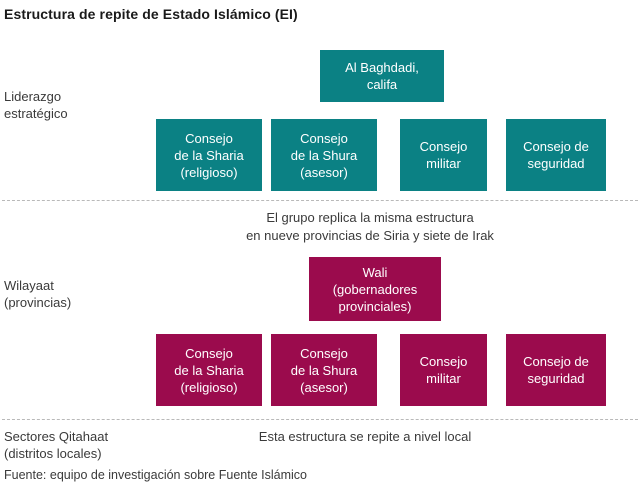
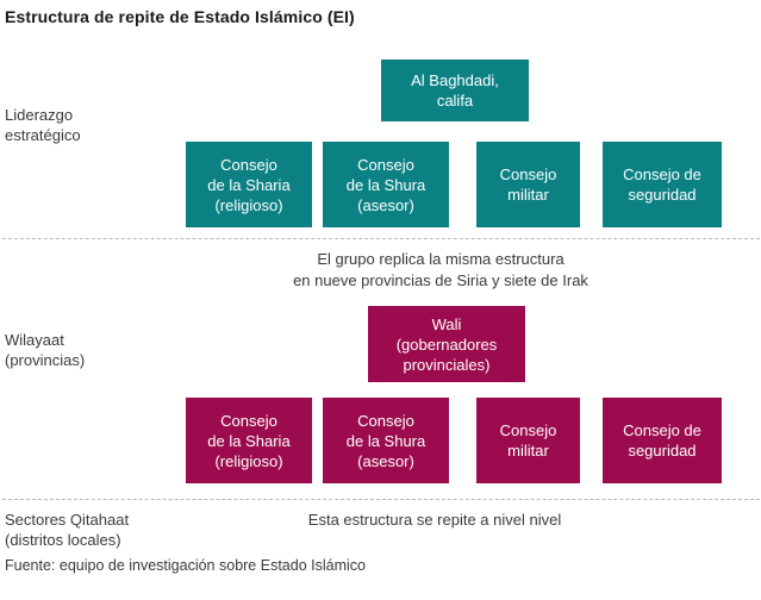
  Estructura de repite de Estado Islámico (EI)
  Liderazgo
  estratégico
  Wilayaat
  (provincias)
  Sectores Qitahaat
  (distritos locales)
  El grupo replica la misma estructura
  en nueve provincias de Siria y siete de Irak
- Esta estructura se repite a nivel local
+ Esta estructura se repite a nivel nivel
  Al Baghdadi,
  califa
  Consejo
  de la Sharia
  (religioso)
  Consejo
  de la Shura
  (asesor)
  Consejo
  militar
  Consejo de
  seguridad
  Wali
  (gobernadores
  provinciales)
  Consejo
  de la Sharia
  (religioso)
  Consejo
  de la Shura
  (asesor)
  Consejo
  militar
  Consejo de
  seguridad
- Fuente: equipo de investigación sobre Fuente Islámico
+ Fuente: equipo de investigación sobre Estado Islámico
